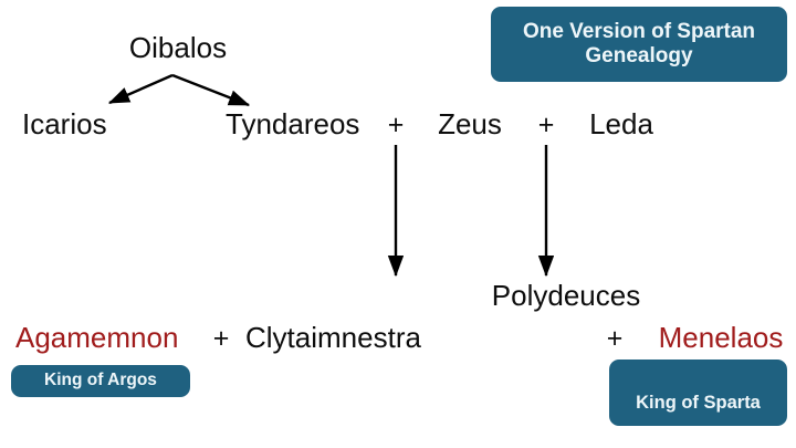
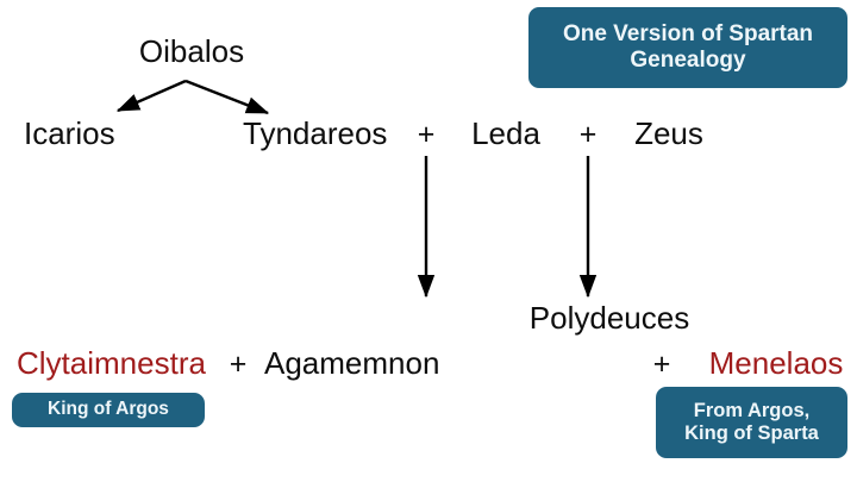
  One Version of Spartan
  Genealogy
  Oibalos
  Icarios
  Tyndareos
  +
- Zeus
+ Leda
  +
- Leda
+ Zeus
  Polydeuces
- Agamemnon
+ Clytaimnestra
  +
- Clytaimnestra
+ Agamemnon
  +
  Menelaos
  King of Argos
+ From Argos,
  King of Sparta
